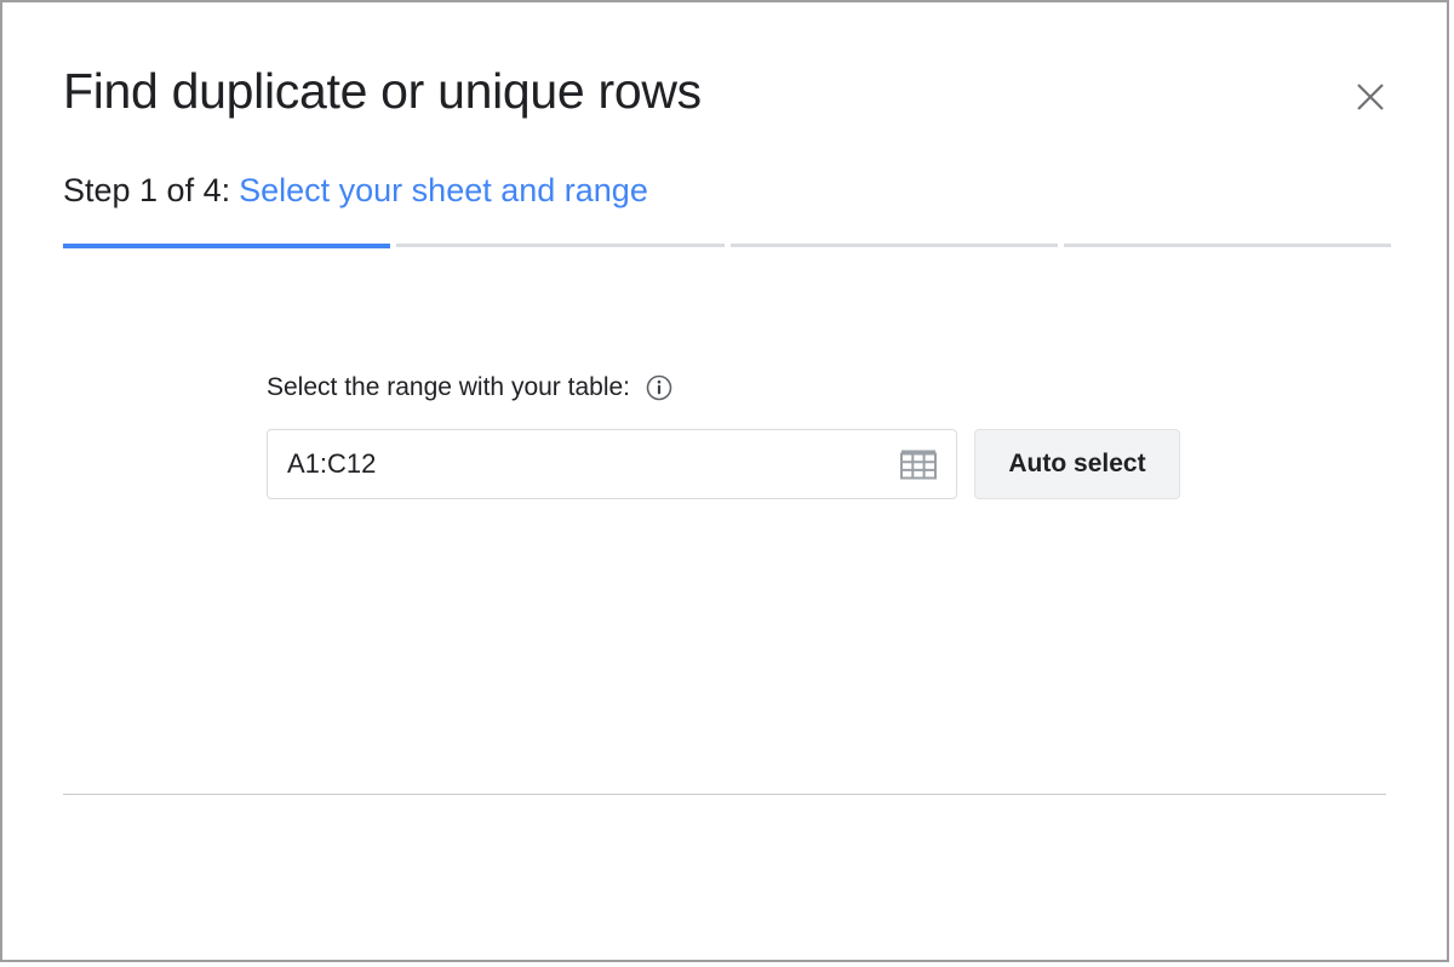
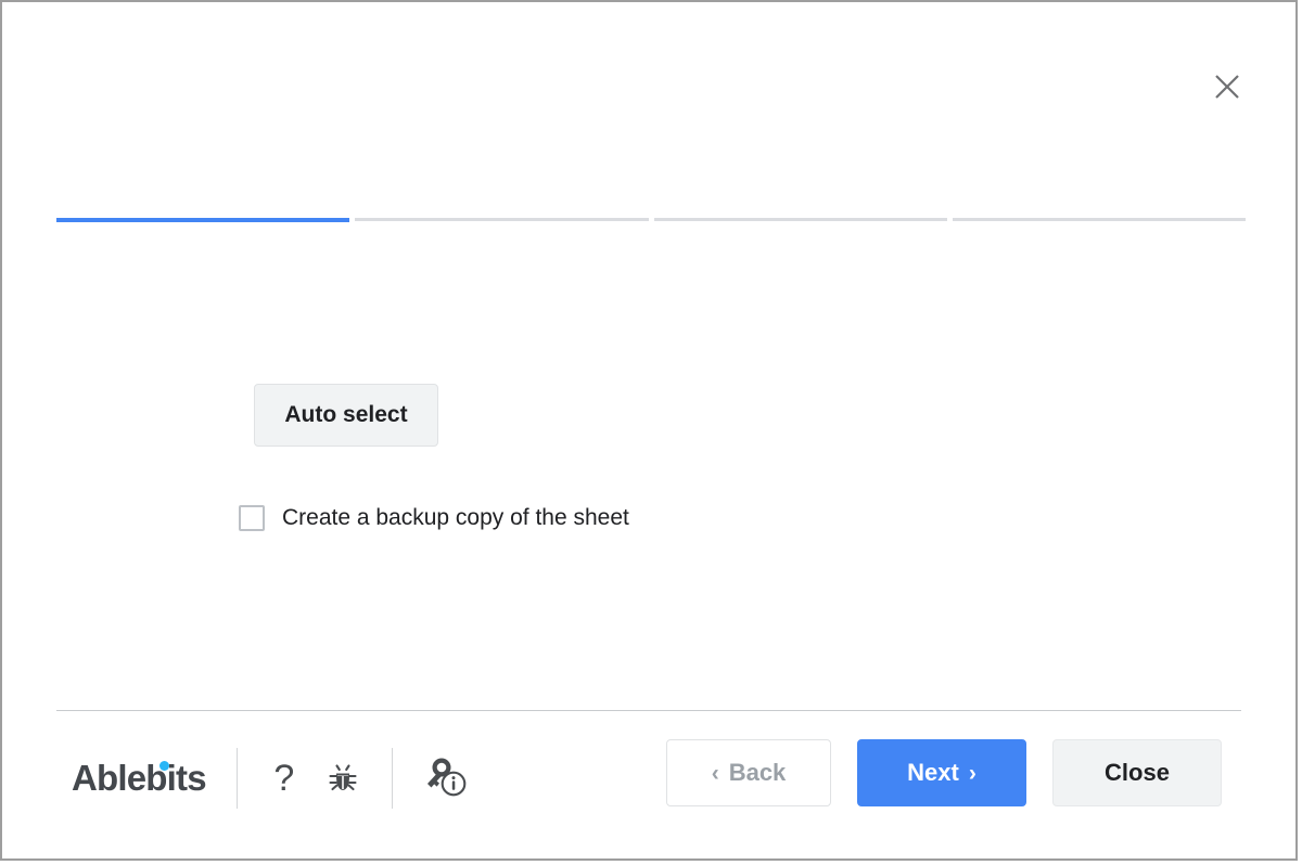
- Find duplicate or unique rows
- Step 1 of 4: Select your sheet and range
- Select the range with your table:
- A1:C12
  Auto select
+ Create a backup copy of the sheet
+ Ablebits
+ ?
+ ‹
+ Back
+ Next
+ ›
+ Close
